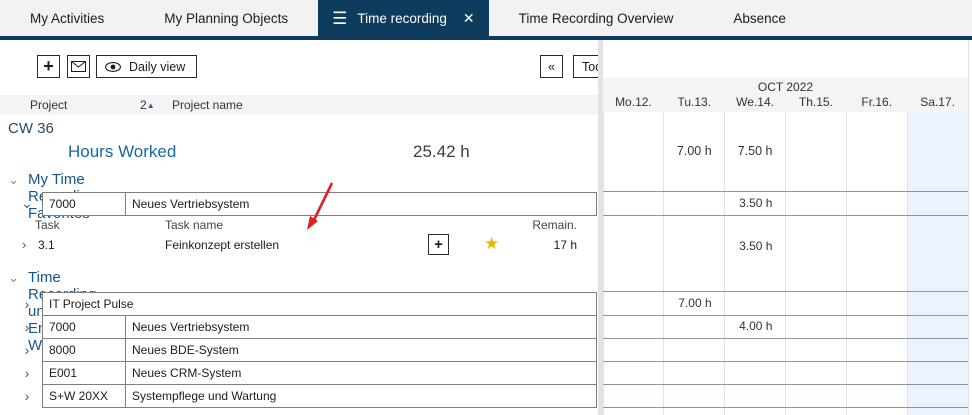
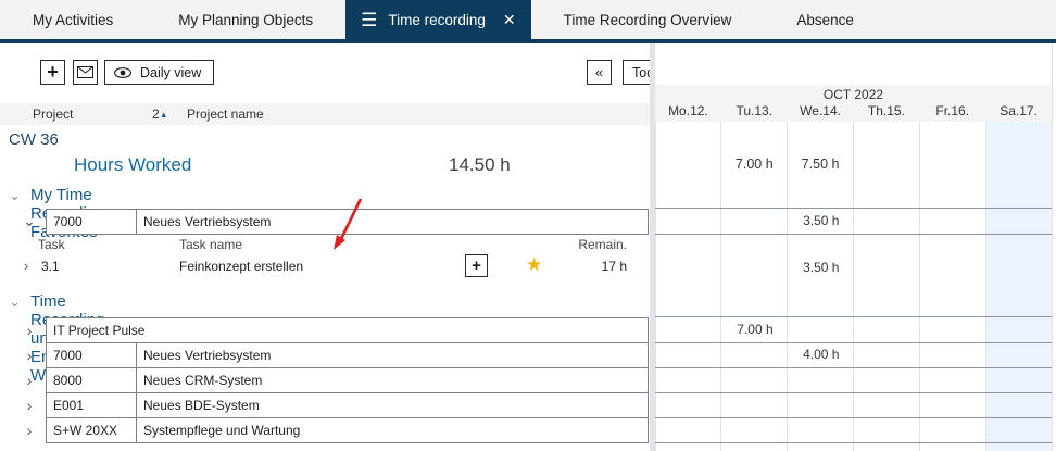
  My Activities
  My Planning Objects
  ☰
  Time recording
  ✕
  Time Recording Overview
  Absence
  +
  Daily view
  «
  Project
  2▲
  Project name
  CW 36
  Hours Worked
- 25.42 h
+ 14.50 h
  ⌄
  ⌄
  7000
  Neues Vertriebsystem
  Task
  Task name
  Remain.
  ›
  3.1
  Feinkonzept erstellen
  +
  ★
  17 h
  ⌄
  ›
  IT Project Pulse
  ›
  7000
  Neues Vertriebsystem
  ›
  8000
- Neues BDE-System
+ Neues CRM-System
  ›
  E001
- Neues CRM-System
+ Neues BDE-System
  ›
  S+W 20XX
  Systempflege und Wartung
  OCT 2022
  Mo.12.
  Tu.13.
  We.14.
  Th.15.
  Fr.16.
  Sa.17.
  7.00 h
  7.50 h
  3.50 h
  3.50 h
  7.00 h
  4.00 h
